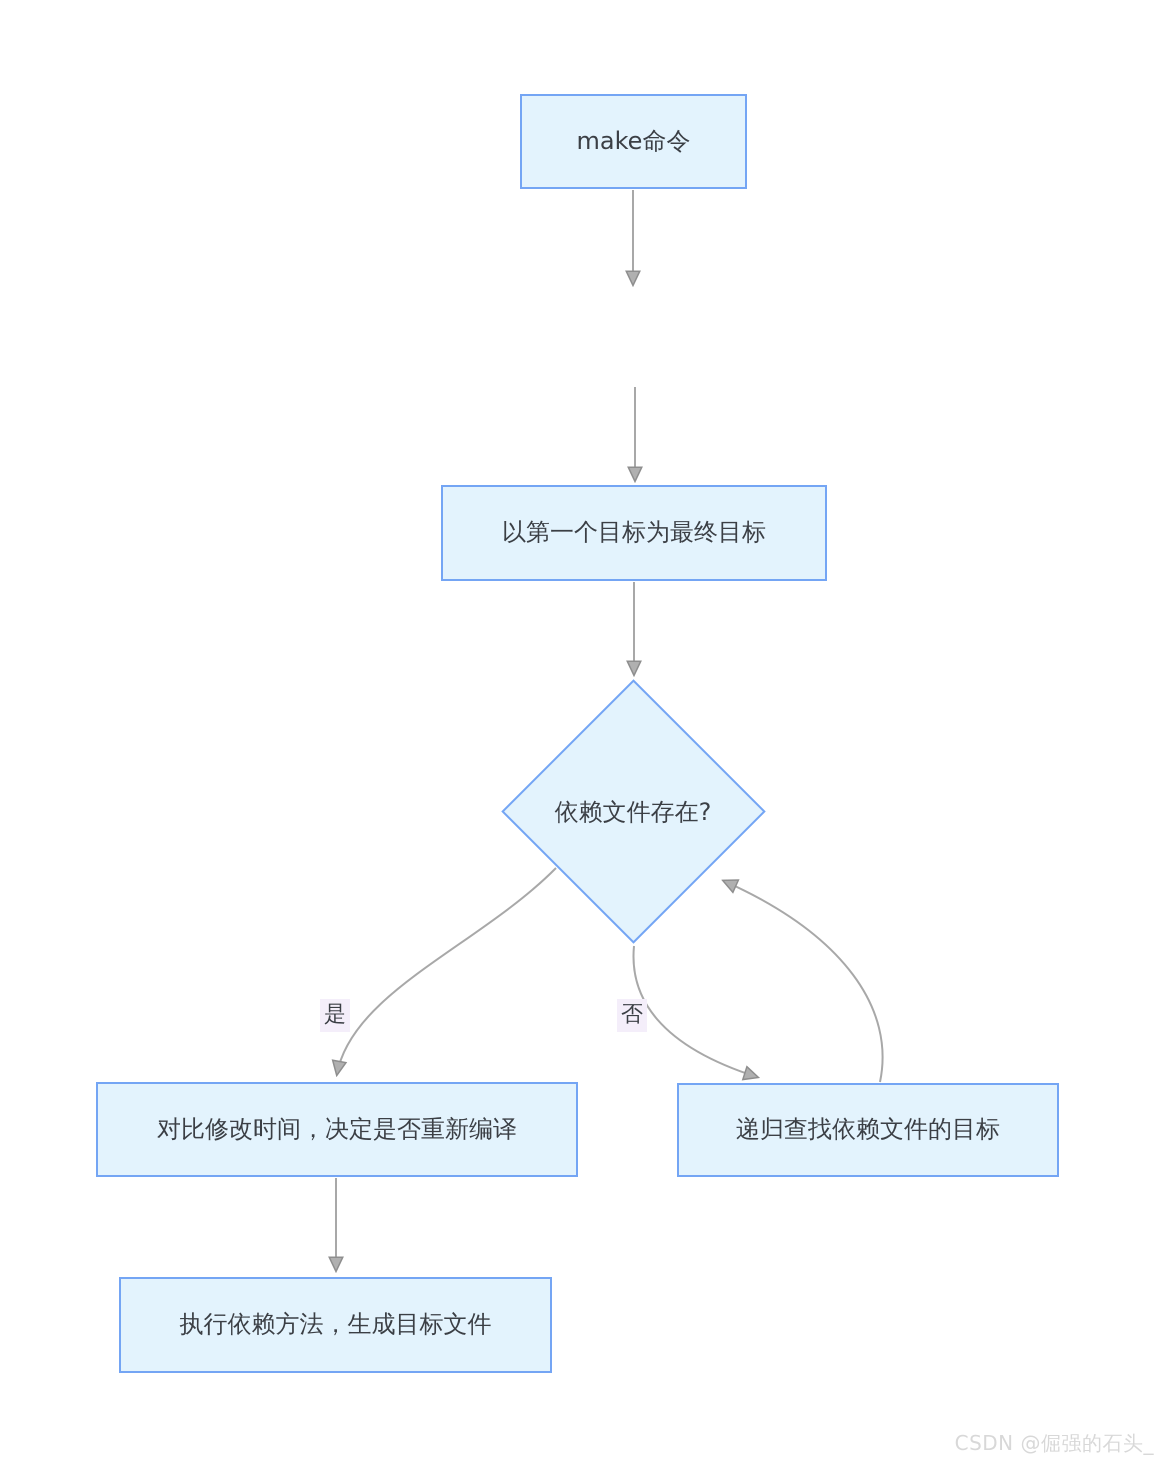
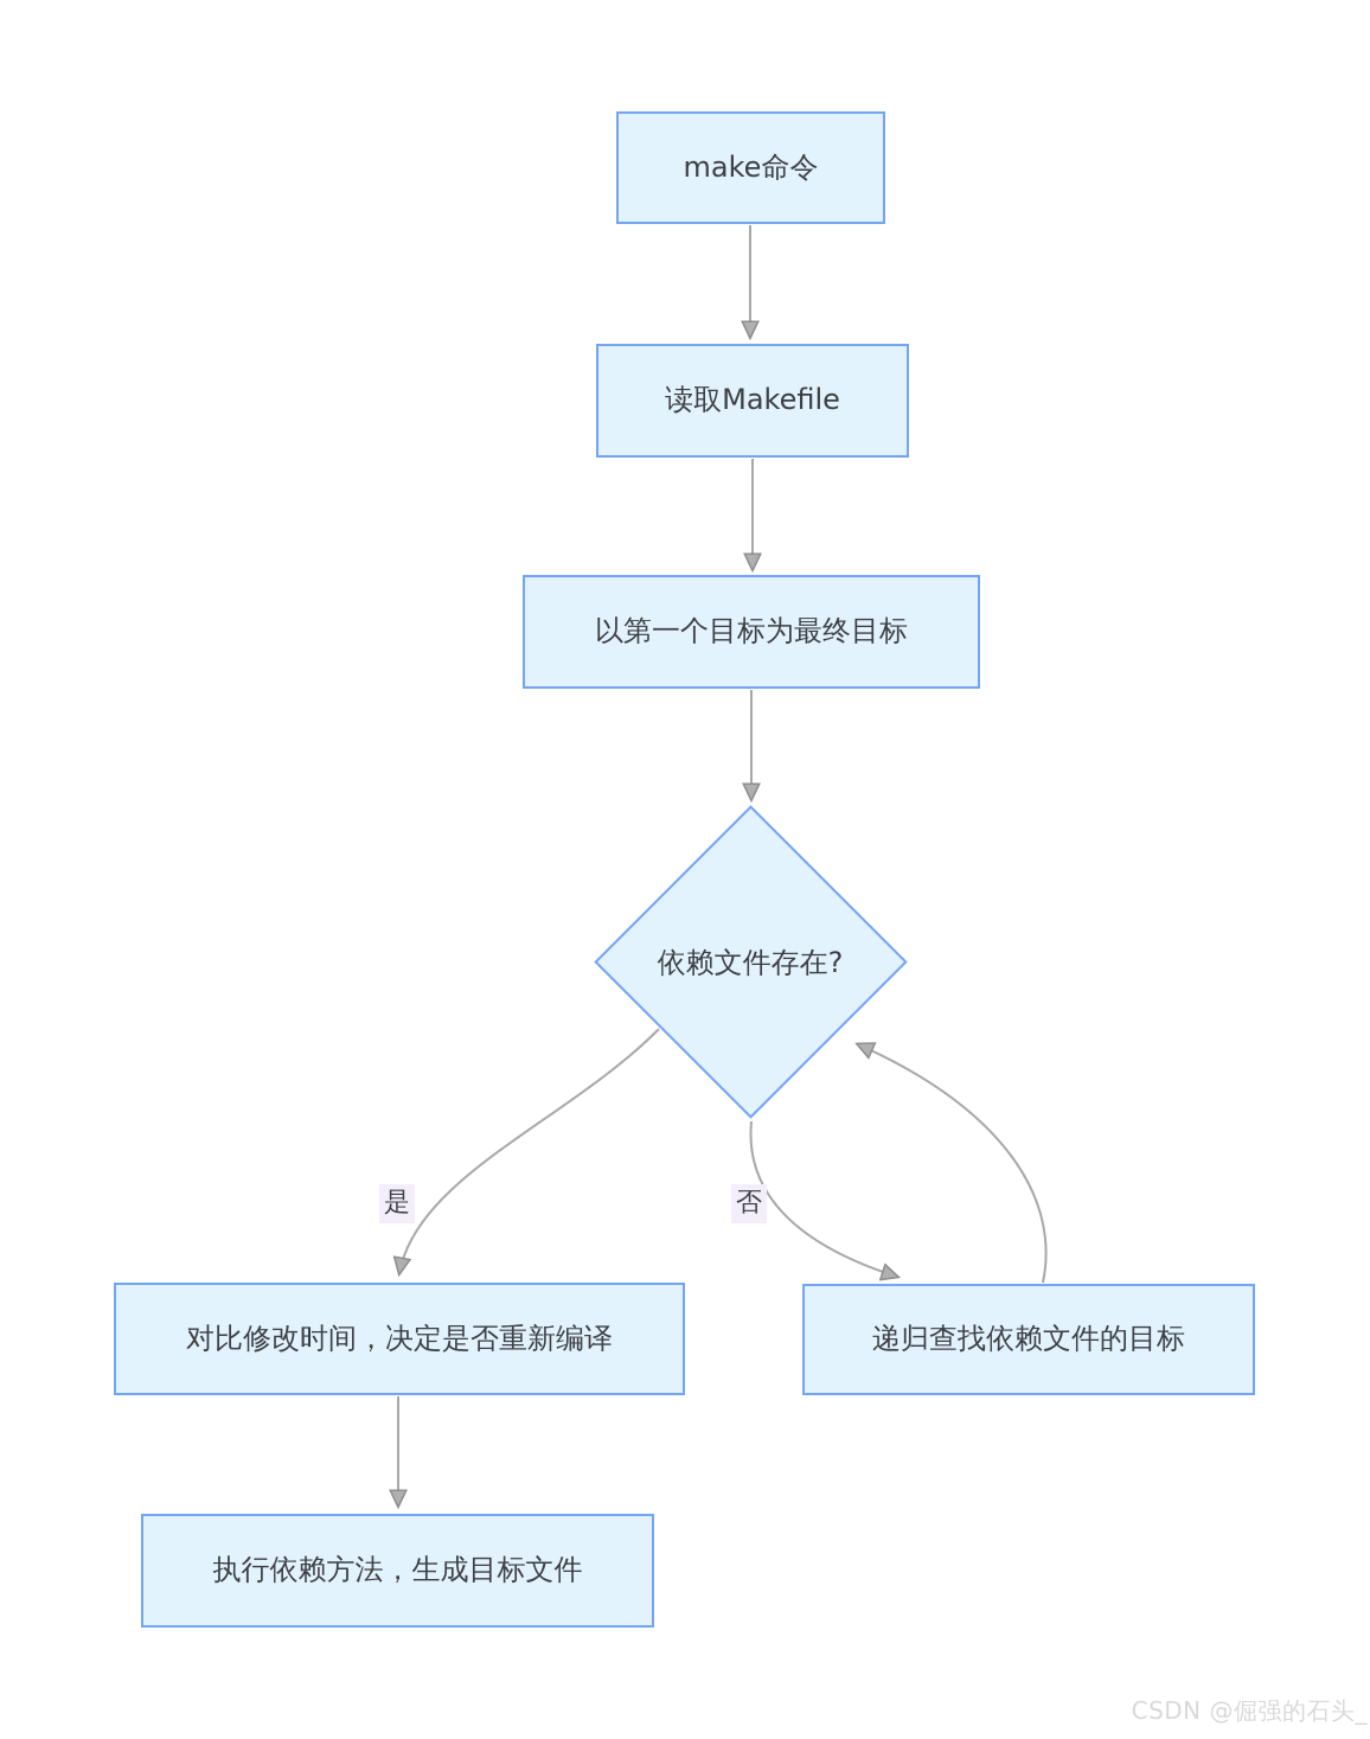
  make命令
+ 读取Makefile
  以第一个目标为最终目标
  依赖文件存在?
  是
  否
  对比修改时间，决定是否重新编译
  递归查找依赖文件的目标
  执行依赖方法，生成目标文件
  CSDN @倔强的石头_
